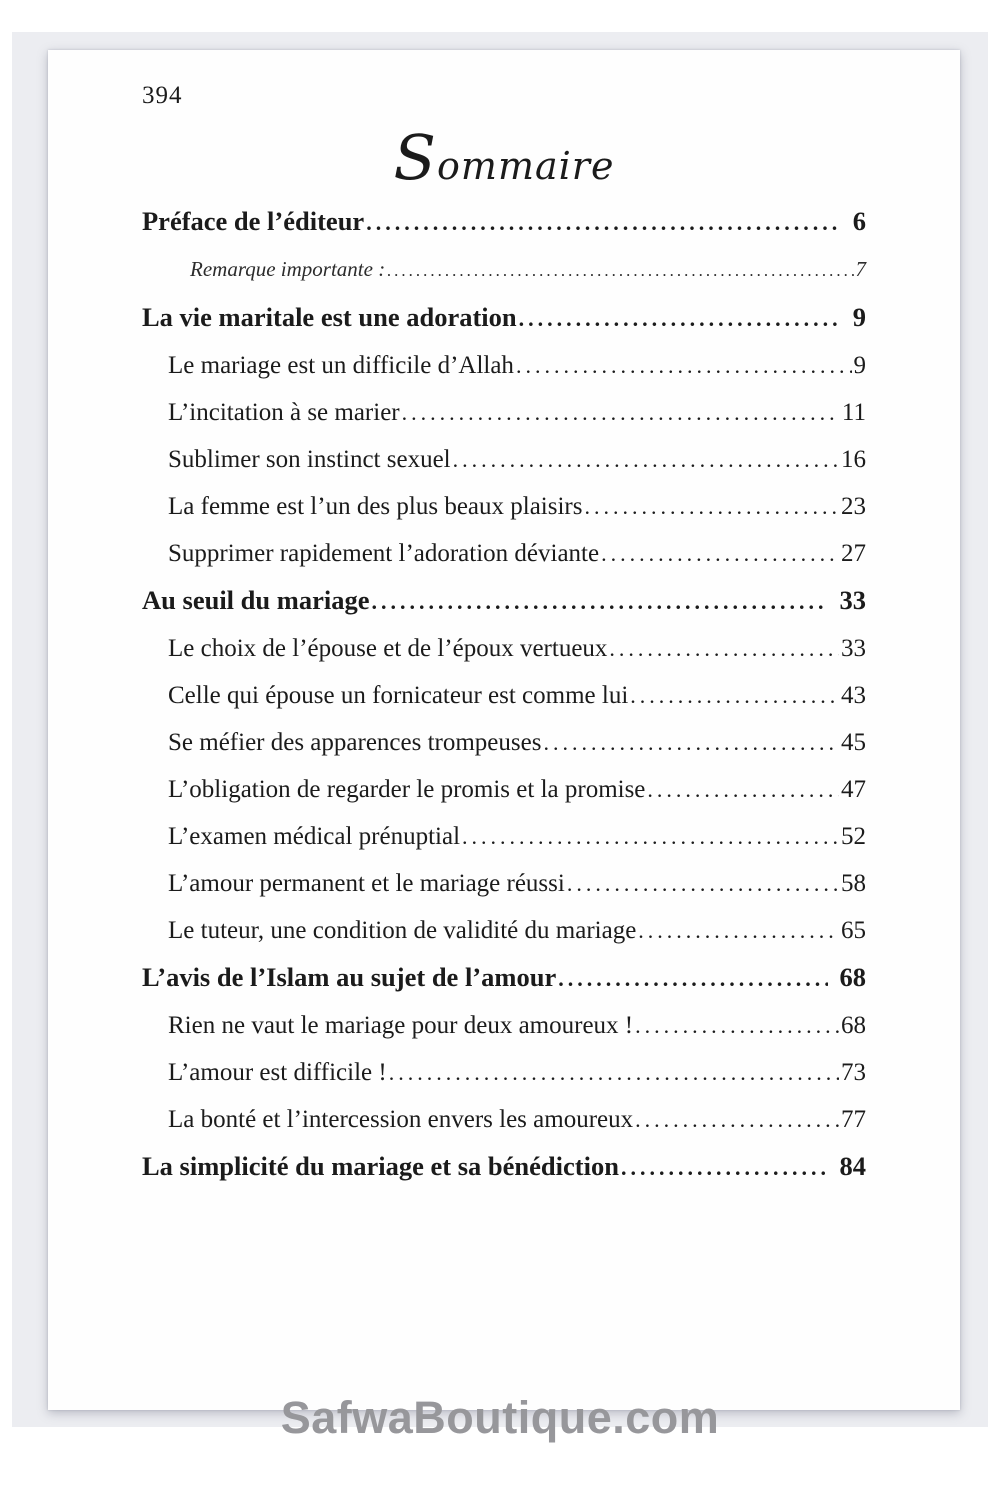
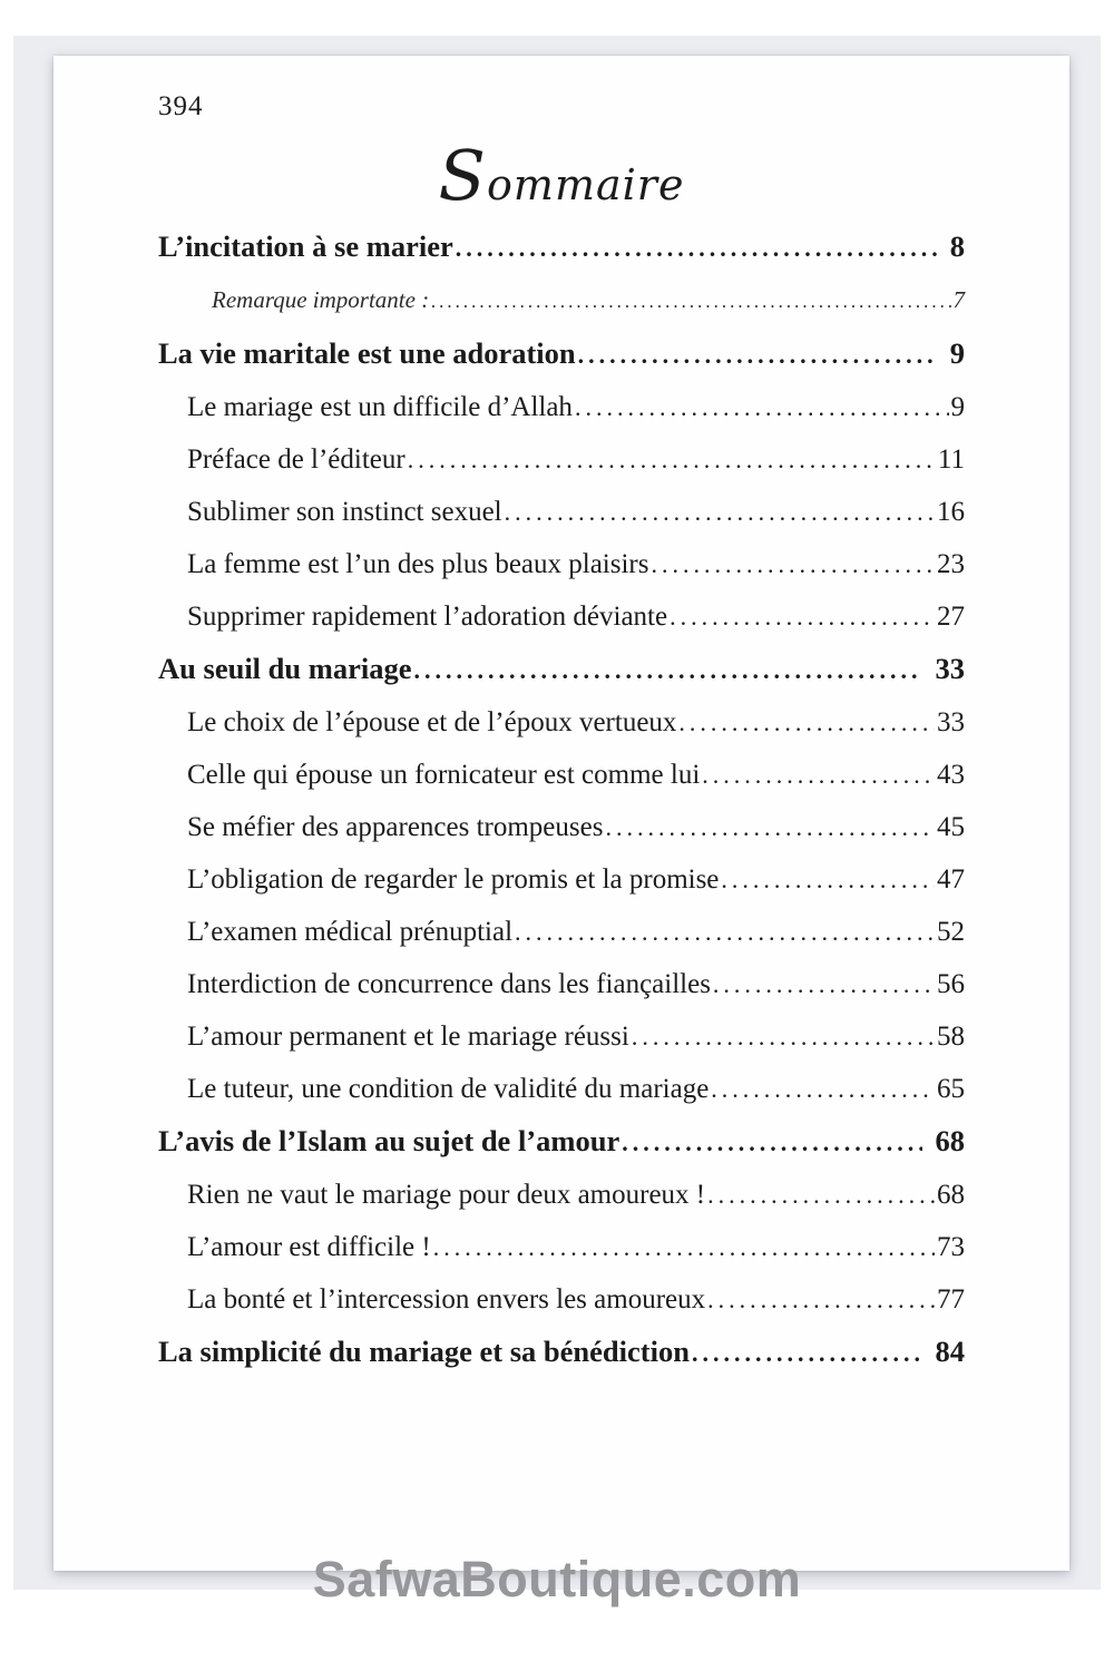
  394
  Sommaire
- Préface de l’éditeur
+ L’incitation à se marier
- 6
+ 8
  Remarque importante :
  7
  La vie maritale est une adoration
  9
  Le mariage est un difficile d’Allah
  9
- L’incitation à se marier
+ Préface de l’éditeur
  11
  Sublimer son instinct sexuel
  16
  La femme est l’un des plus beaux plaisirs
  23
  Supprimer rapidement l’adoration déviante
  27
  Au seuil du mariage
  33
  Le choix de l’épouse et de l’époux vertueux
  33
  Celle qui épouse un fornicateur est comme lui
  43
  Se méfier des apparences trompeuses
  45
  L’obligation de regarder le promis et la promise
  47
  L’examen médical prénuptial
  52
+ Interdiction de concurrence dans les fiançailles
+ 56
  L’amour permanent et le mariage réussi
  58
  Le tuteur, une condition de validité du mariage
  65
  L’avis de l’Islam au sujet de l’amour
  68
  Rien ne vaut le mariage pour deux amoureux !
  68
  L’amour est difficile !
  73
  La bonté et l’intercession envers les amoureux
  77
  La simplicité du mariage et sa bénédiction
  84
  SafwaBoutique.com
